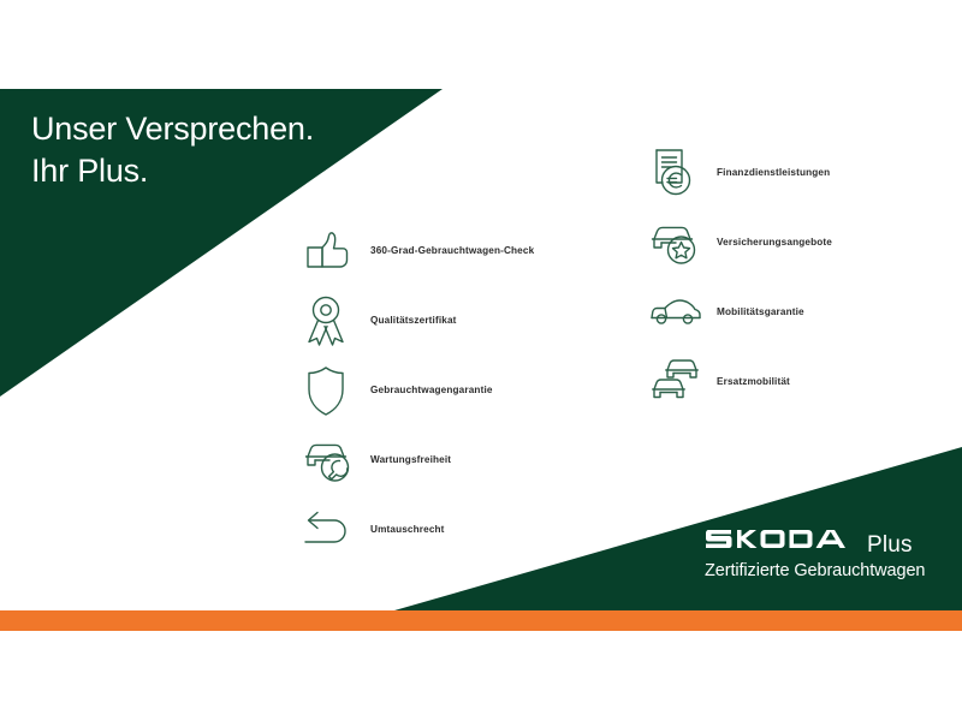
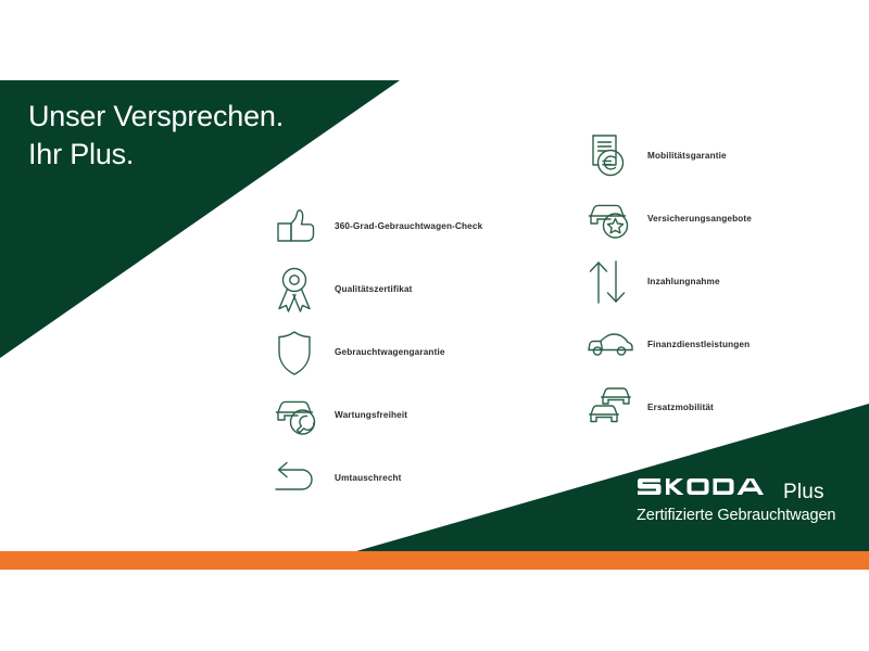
  Unser Versprechen.
  Ihr Plus.
  360-Grad-Gebrauchtwagen-Check
  Qualitätszertifikat
  Gebrauchtwagengarantie
  Wartungsfreiheit
  Umtauschrecht
- Finanzdienstleistungen
+ Mobilitätsgarantie
  Versicherungsangebote
+ Inzahlungnahme
- Mobilitätsgarantie
+ Finanzdienstleistungen
  Ersatzmobilität
  Plus
  Zertifizierte Gebrauchtwagen
